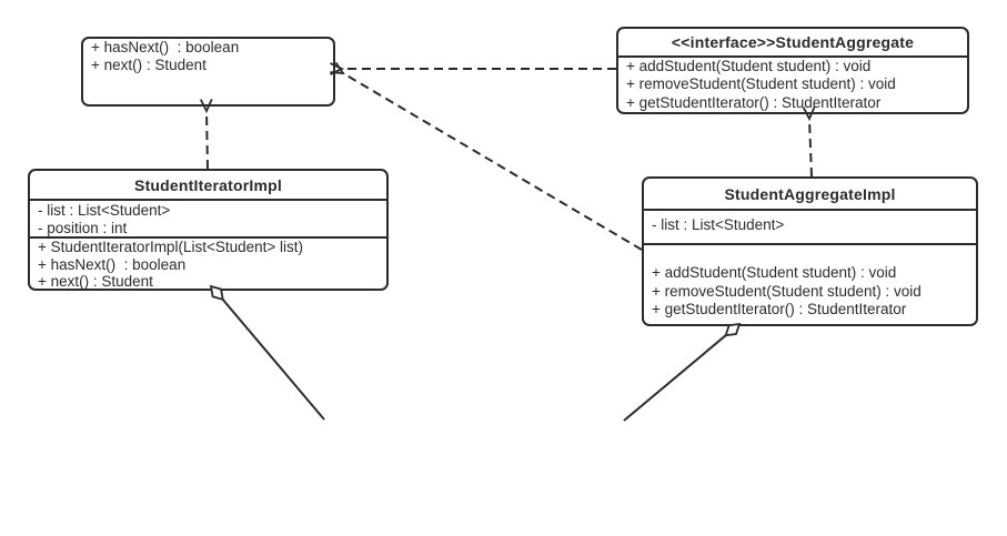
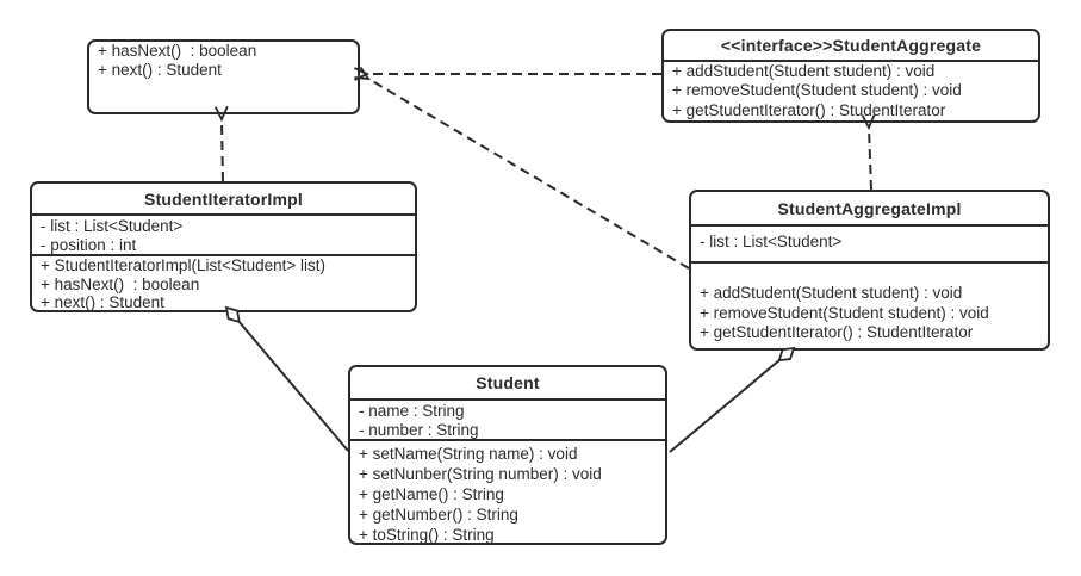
  + hasNext() : boolean
  + next() : Student
  <<interface>>StudentAggregate
  + addStudent(Student student) : void
  + removeStudent(Student student) : void
  + getStudentIterator() : StudentIterator
  StudentIteratorImpl
  - list : List<Student>
  - position : int
  + StudentIteratorImpl(List<Student> list)
  + hasNext() : boolean
  + next() : Student
  StudentAggregateImpl
  - list : List<Student>
  + addStudent(Student student) : void
  + removeStudent(Student student) : void
  + getStudentIterator() : StudentIterator
+ Student
+ - name : String
+ - number : String
+ + setName(String name) : void
+ + setNunber(String number) : void
+ + getName() : String
+ + getNumber() : String
+ + toString() : String
